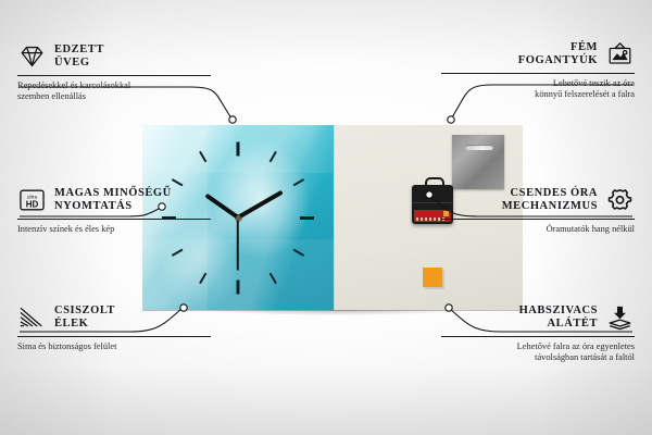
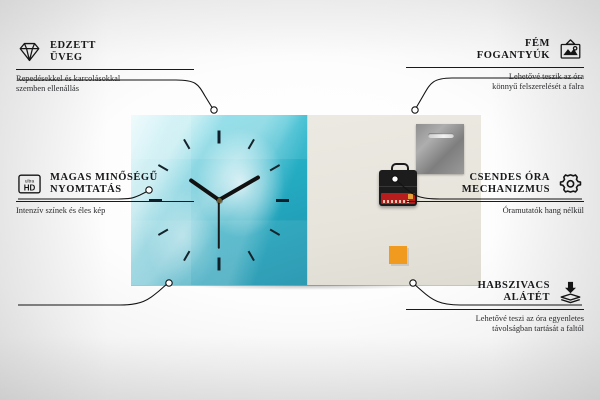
  EDZETT
  ÜVEG
  Repedésekkel és karcolásokkal
  szemben ellenállás
  HD
  MAGAS MINŐSÉGŰ
  NYOMTATÁS
  Intenzív színek és éles kép
- CSISZOLT
- ÉLEK
- Sima és biztonságos felület
  FÉM
  FOGANTYÚK
  Lehetővé teszik az óra
  könnyű felszerelését a falra
  CSENDES ÓRA
  MECHANIZMUS
  Óramutatók hang nélkül
  HABSZIVACS
  ALÁTÉT
- Lehetővé falra az óra egyenletes
+ Lehetővé teszi az óra egyenletes
  távolságban tartását a faltól
